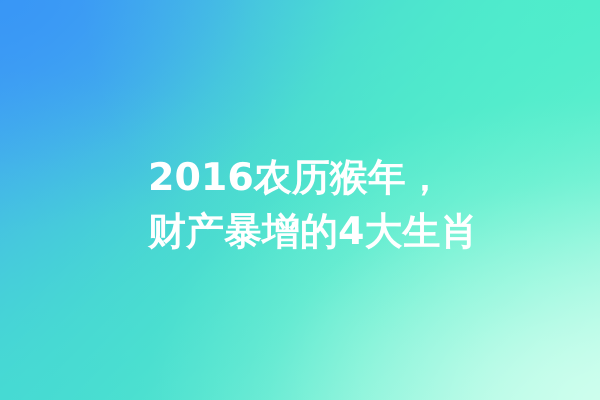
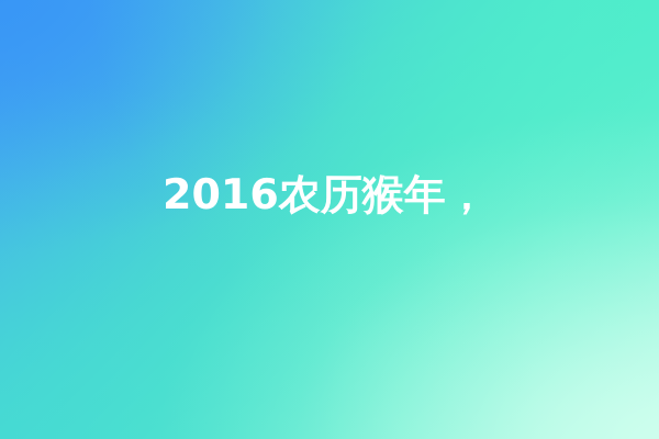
  2016农历猴年，
- 财产暴增的4大生肖
